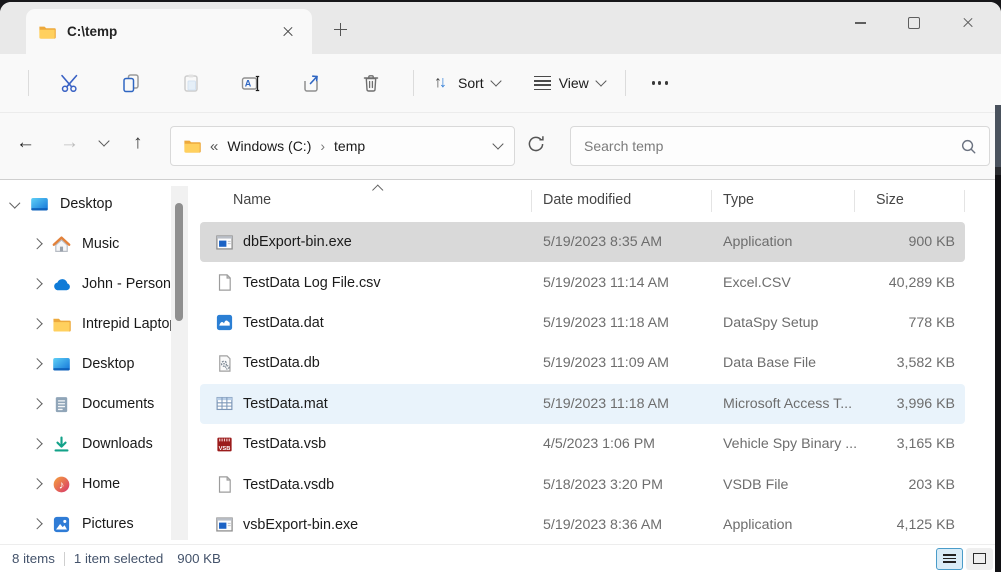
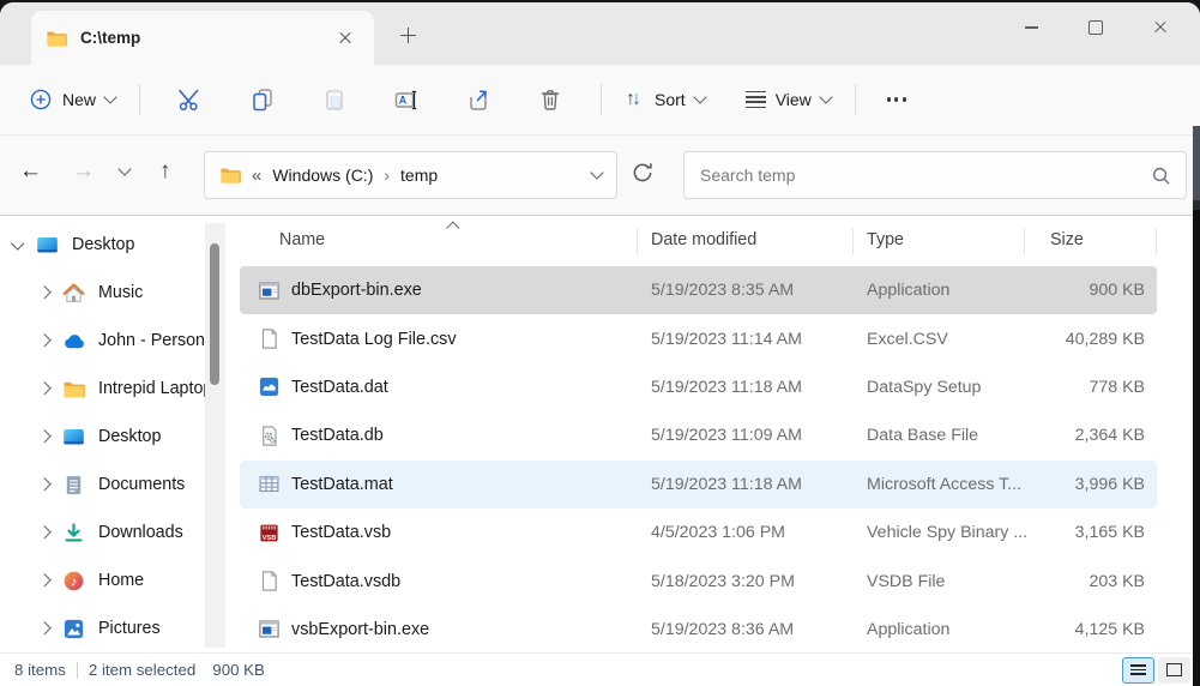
  C:\temp
+ New
  A
  ↑↓
  Sort
  View
  ←
  →
  ↑
  «
  Windows (C:)
  ›
  temp
  Search temp
  Desktop
  Music
  John - Person
  Intrepid Lapto
  Desktop
  Documents
  Downloads
  Home
  Pictures
  Name
  Date modified
  Type
  Size
  dbExport-bin.exe
  5/19/2023 8:35 AM
  Application
  900 KB
  TestData Log File.csv
  5/19/2023 11:14 AM
  Excel.CSV
  40,289 KB
  TestData.dat
  5/19/2023 11:18 AM
  DataSpy Setup
  778 KB
  TestData.db
  5/19/2023 11:09 AM
  Data Base File
- 3,582 KB
+ 2,364 KB
  TestData.mat
  5/19/2023 11:18 AM
  Microsoft Access T...
  3,996 KB
  TestData.vsb
  4/5/2023 1:06 PM
  Vehicle Spy Binary ...
  3,165 KB
  TestData.vsdb
  5/18/2023 3:20 PM
  VSDB File
  203 KB
  vsbExport-bin.exe
  5/19/2023 8:36 AM
  Application
  4,125 KB
  8 items
- 1 item selected
+ 2 item selected
  900 KB
